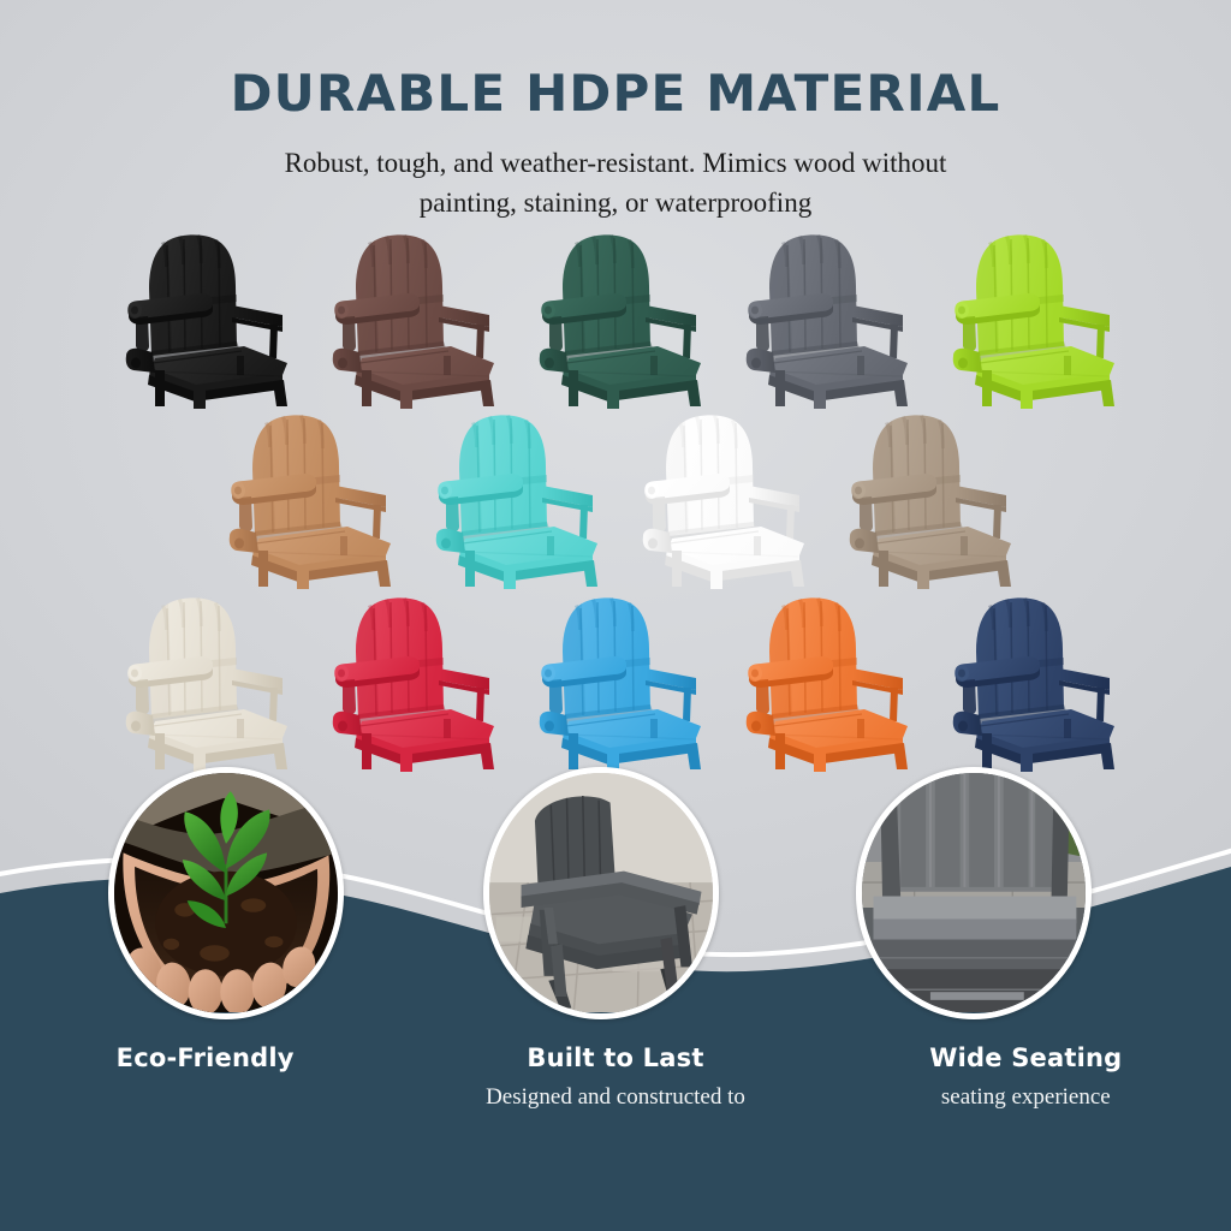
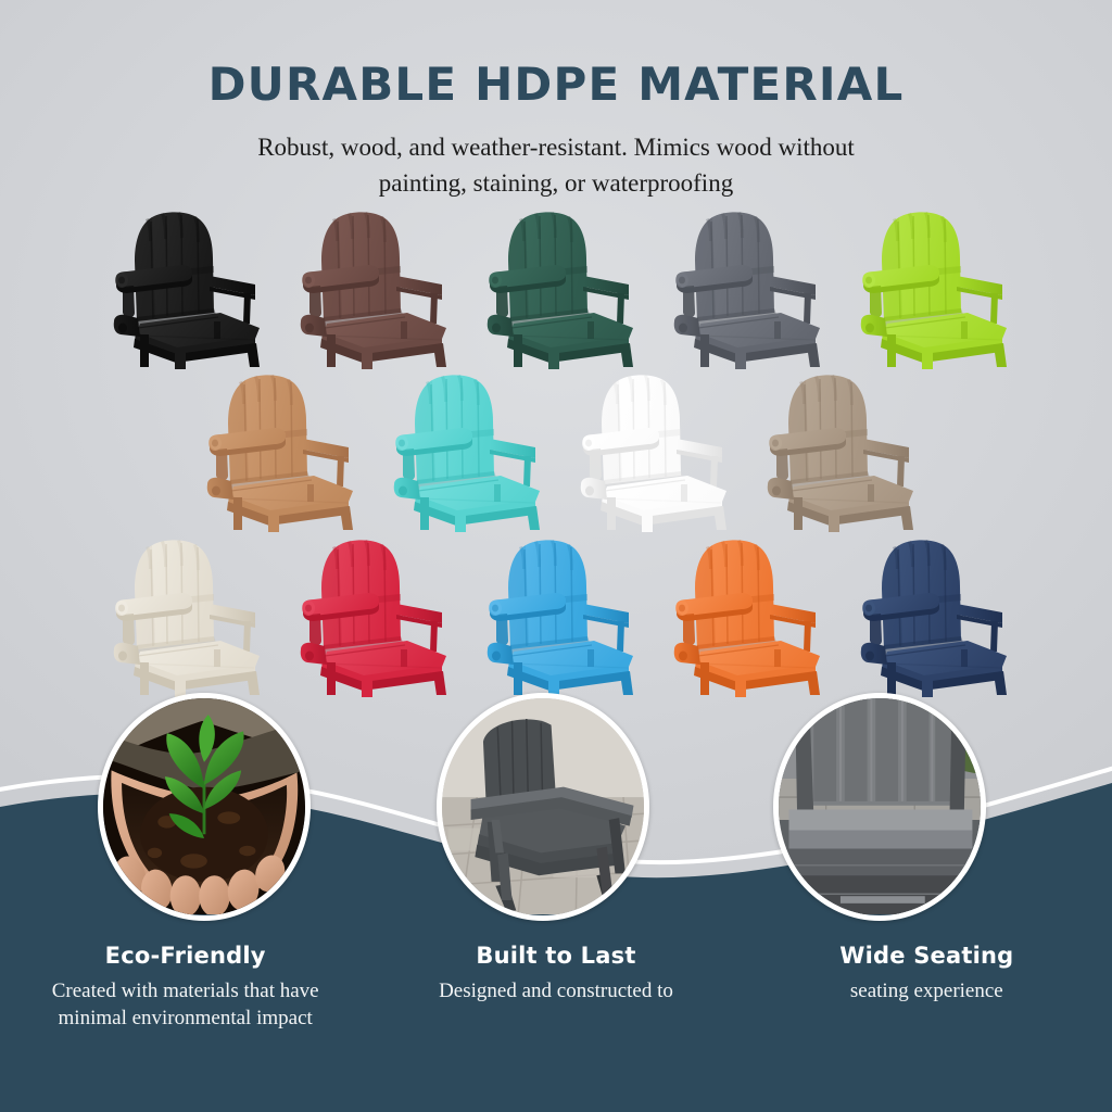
  DURABLE HDPE MATERIAL
- Robust, tough, and weather-resistant. Mimics wood without
+ Robust, wood, and weather-resistant. Mimics wood without
  painting, staining, or waterproofing
  Eco-Friendly
+ Created with materials that have
+ minimal environmental impact
  Built to Last
  Designed and constructed to
  Wide Seating
  seating experience
